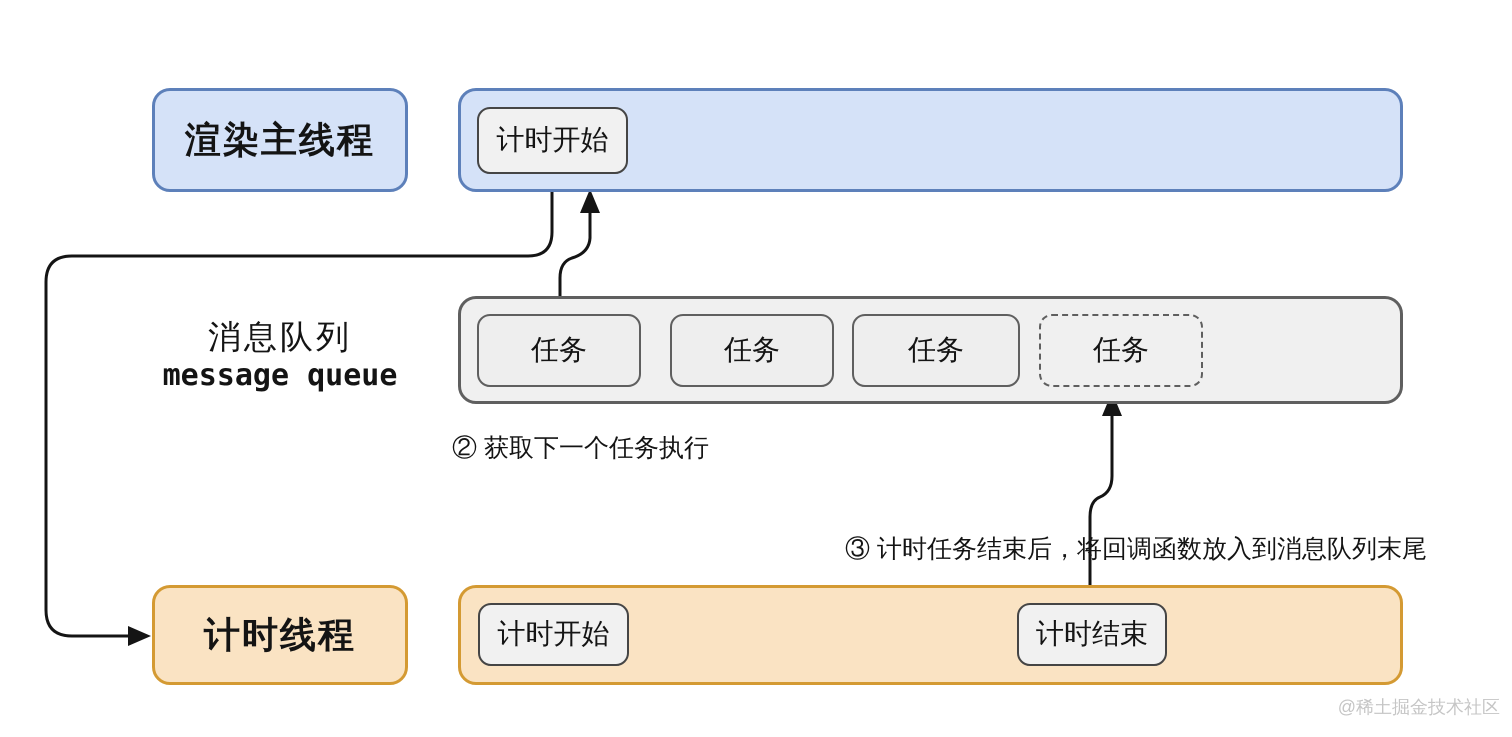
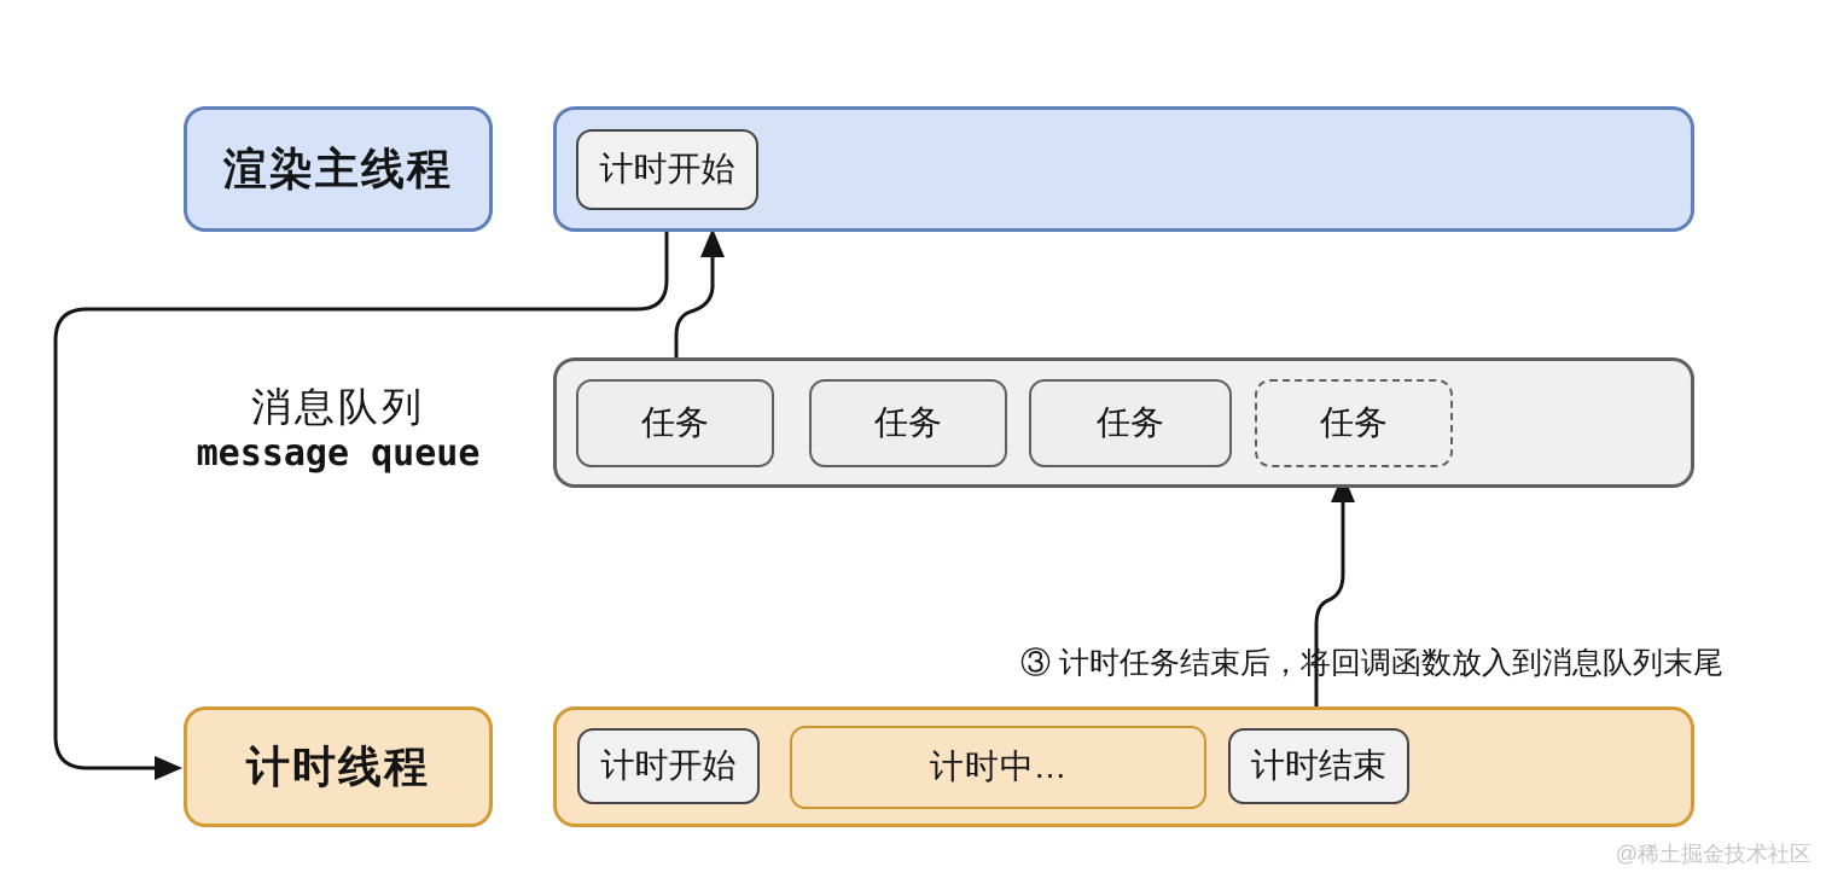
  渲染主线程
  计时开始
  消息队列
  message queue
  任务
  任务
  任务
  任务
- ② 获取下一个任务执行
  ③ 计时任务结束后，将回调函数放入到消息队列末尾
  计时线程
  计时开始
+ 计时中...
  计时结束
  @稀土掘金技术社区
